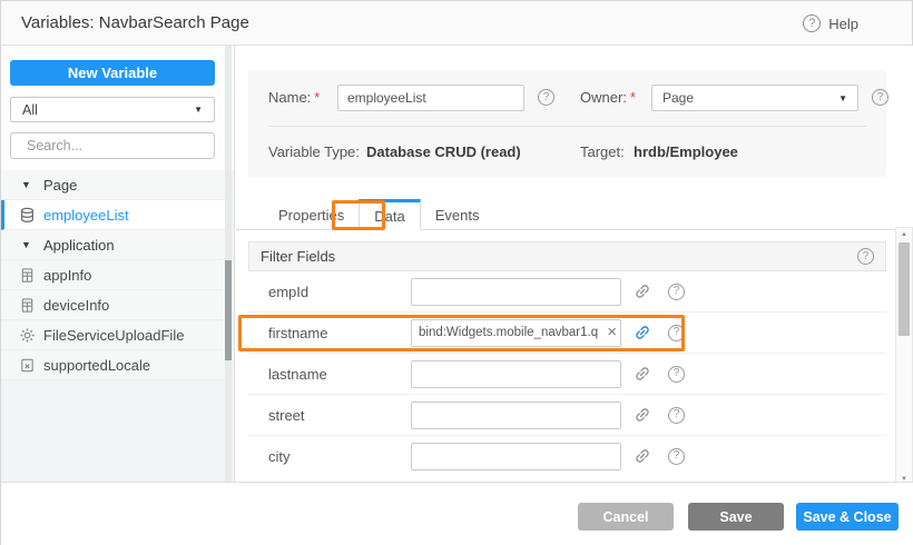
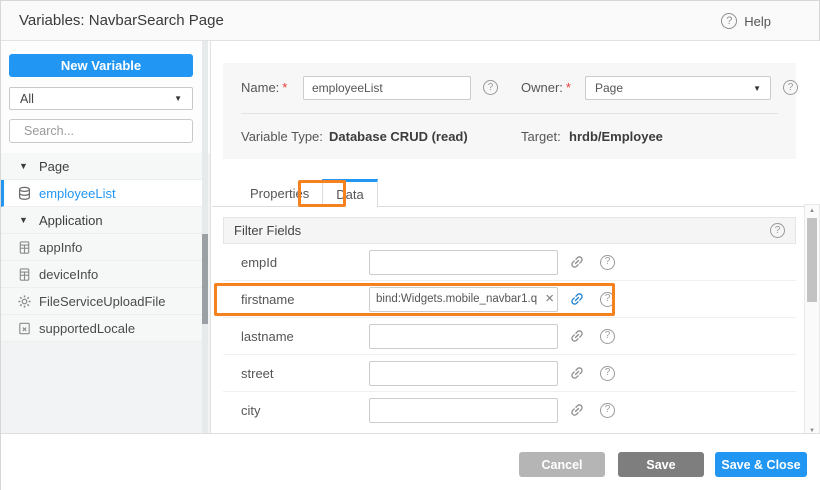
  Variables: NavbarSearch Page
  ?
  Help
  New Variable
  All
  ▼
  Search...
  ▼
  Page
  employeeList
  ▼
  Application
  appInfo
  deviceInfo
  FileServiceUploadFile
  supportedLocale
  Name: *
  employeeList
  ?
  Owner: *
  Page
  ▼
  ?
  Variable Type:
  Database CRUD (read)
  Target:
  hrdb/Employee
  Properties
  Data
- Events
  Filter Fields
  ?
  empId
  ?
  firstname
  bind:Widgets.mobile_navbar1.q
  ×
  ?
  lastname
  ?
  street
  ?
  city
  ?
  Cancel
  Save
  Save & Close
